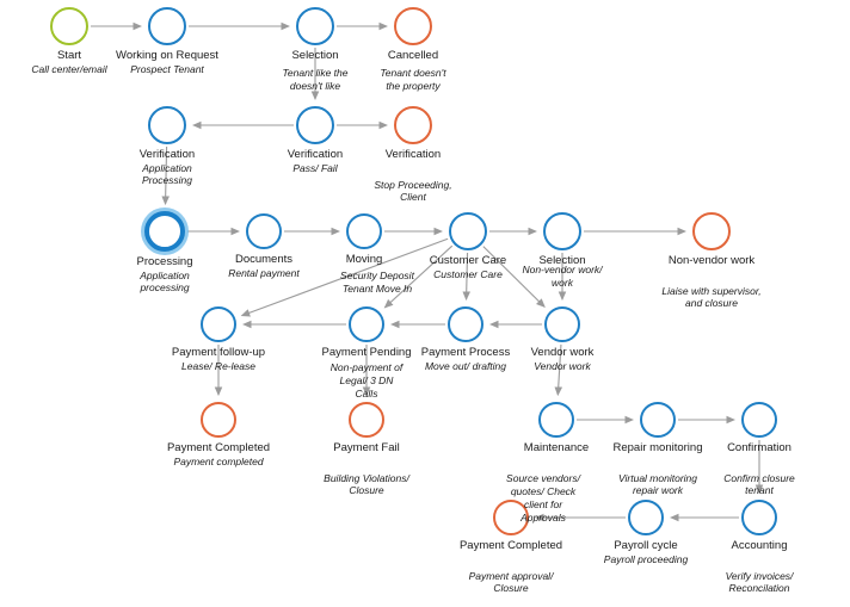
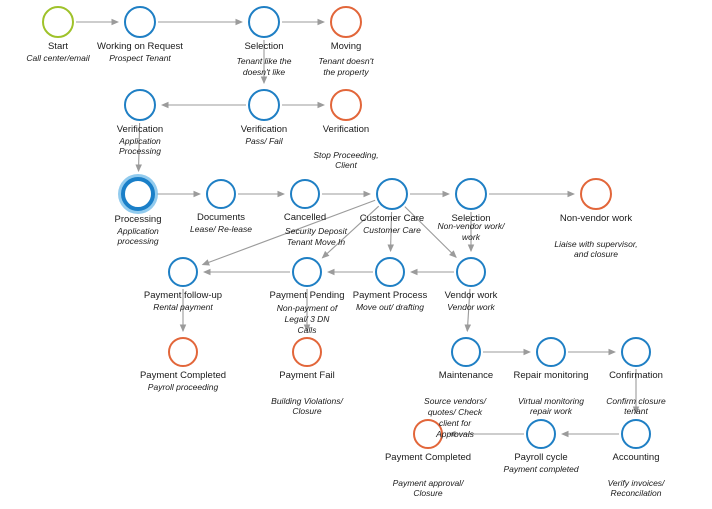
  Start
  Call center/email
  Working on Request
  Prospect Tenant
  Selection
- Cancelled
+ Moving
  Verification
  Application
  Processing
  Verification
  Pass/ Fail
  Verification
  Stop Proceeding,
  Client
  Processing
  Application
  processing
  Documents
- Rental payment
+ Lease/ Re-lease
- Moving
+ Cancelled
  Customer Care
  Customer Care
  Selection
  Non-vendor work
  Liaise with supervisor,
  and closure
  Payment follow-up
- Lease/ Re-lease
+ Rental payment
  Payment Pending
  Payment Process
  Move out/ drafting
  Vendor work
  Vendor work
  Payment Completed
- Payment completed
+ Payroll proceeding
  Payment Fail
  Building Violations/
  Closure
  Maintenance
  Repair monitoring
  Virtual monitoring
  repair work
  Confirmation
  Confirm closure
  tenant
  Payment Completed
  Payment approval/
  Closure
  Payroll cycle
- Payroll proceeding
+ Payment completed
  Accounting
  Verify invoices/
  Reconcilation
  Tenant like the
  doesn't like
  Tenant doesn't
  the property
  Security Deposit
  Tenant Move In
  Non-vendor work/
  work
  Non-payment of
  Legal/ 3 DN
  Calls
  Source vendors/
  quotes/ Check
  client for
  Approvals
